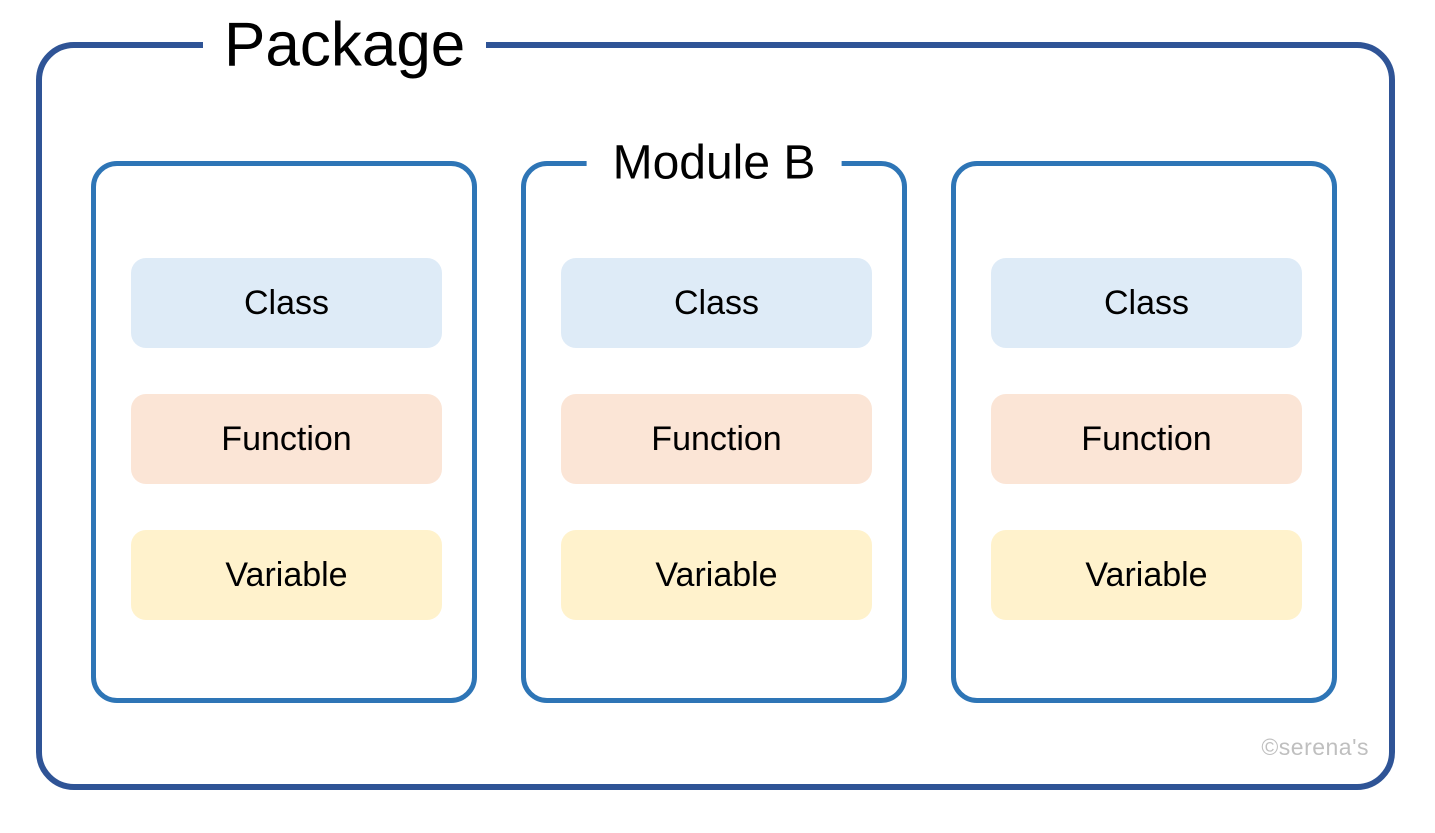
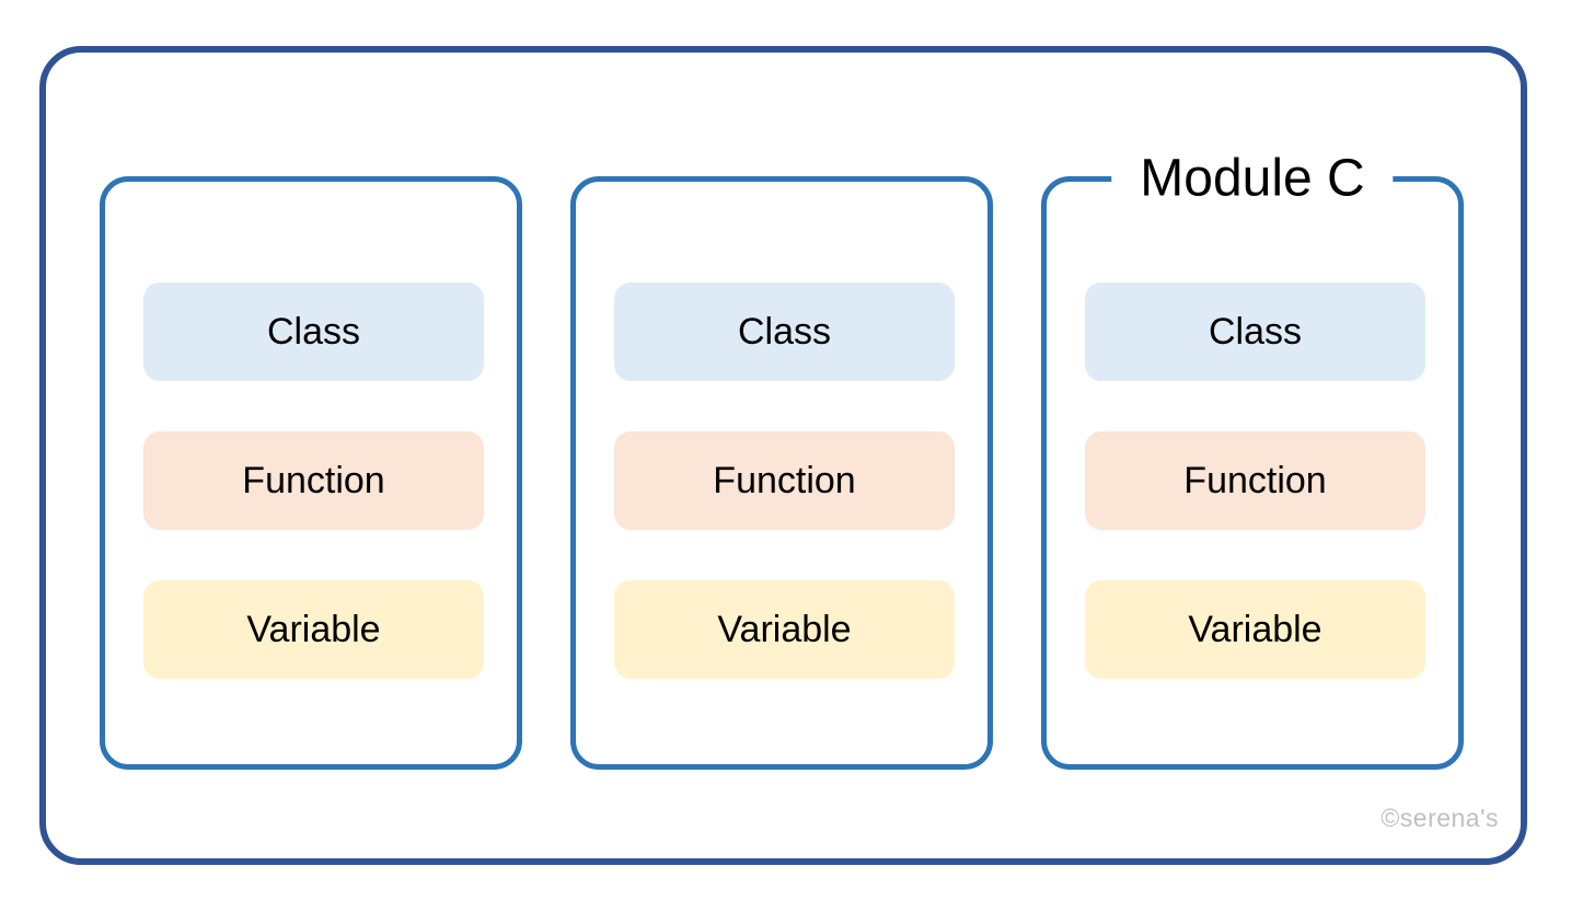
- Package
  Class
  Function
  Variable
- Module B
  Class
  Function
  Variable
+ Module C
  Class
  Function
  Variable
  ©serena's
